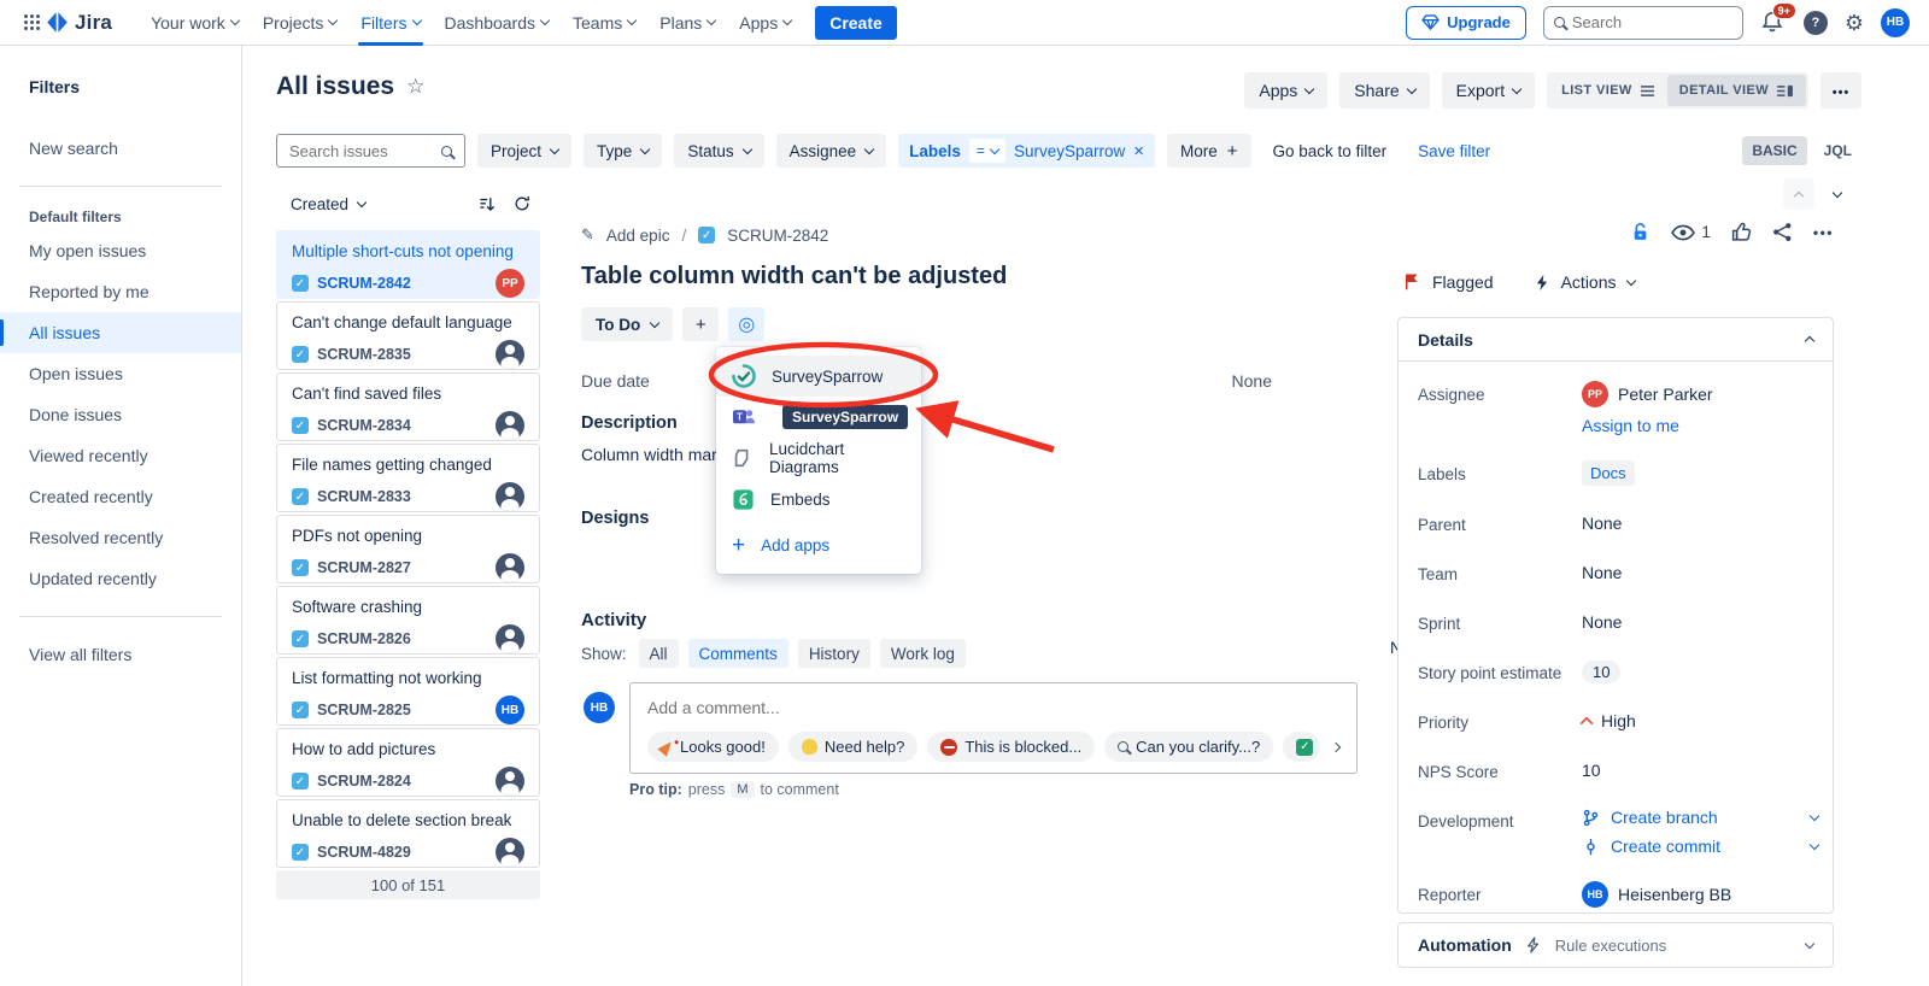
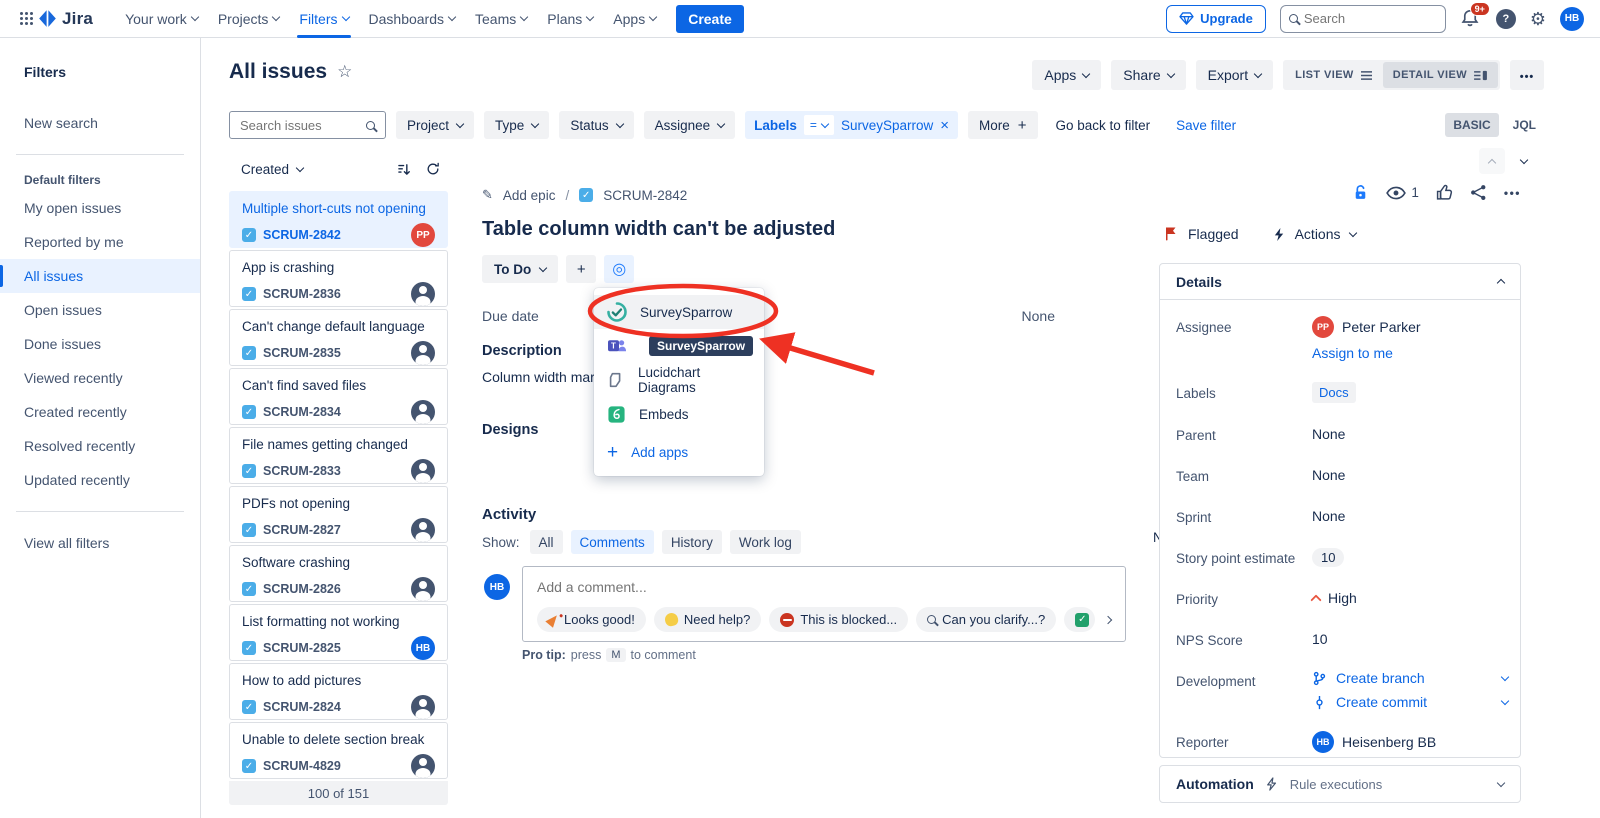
  Jira
  Your work
  Projects
  Filters
  Dashboards
  Teams
  Plans
  Apps
  Create
  Upgrade
  Search
  9+
  HB
  Filters
  New search
  Default filters
  My open issues
  Reported by me
  All issues
  Open issues
  Done issues
  Viewed recently
  Created recently
  Resolved recently
  Updated recently
  View all filters
  All issues
  Apps
  Share
  Export
  LIST VIEW
  DETAIL VIEW
  Search issues
  Project
  Type
  Status
  Assignee
  Labels
  =
  SurveySparrow
  More
  Go back to filter
  Save filter
  BASIC
  JQL
  Created
  Multiple short-cuts not opening
  SCRUM-2842
  PP
+ App is crashing
+ SCRUM-2836
  Can't change default language
  SCRUM-2835
  Can't find saved files
  SCRUM-2834
  File names getting changed
  SCRUM-2833
  PDFs not opening
  SCRUM-2827
  Software crashing
  SCRUM-2826
  List formatting not working
  SCRUM-2825
  HB
  How to add pictures
  SCRUM-2824
  Unable to delete section break
  SCRUM-4829
  100 of 151
  Add epic
  /
  SCRUM-2842
  Table column width can't be adjusted
  To Do
  Due date
  None
  Description
  Column width mar
  Designs
  SurveySparrow
  T
  SurveySparrow
  Lucidchart Diagrams
  Embeds
  Add apps
  Activity
  Show:
  All
  Comments
  History
  Work log
  HB
  Add a comment...
  Looks good!
  Need help?
  This is blocked...
  Can you clarify...?
  Pro tip:
  press
  M
  to comment
  1
  Flagged
  Actions
  Details
  Assignee
  PP
  Peter Parker
  Assign to me
  Labels
  Docs
  Parent
  None
  Team
  None
  Sprint
  None
  Story point estimate
  10
  Priority
  High
  NPS Score
  10
  Development
  Create branch
  Create commit
  Reporter
  HB
  Heisenberg BB
  Automation
  Rule executions
